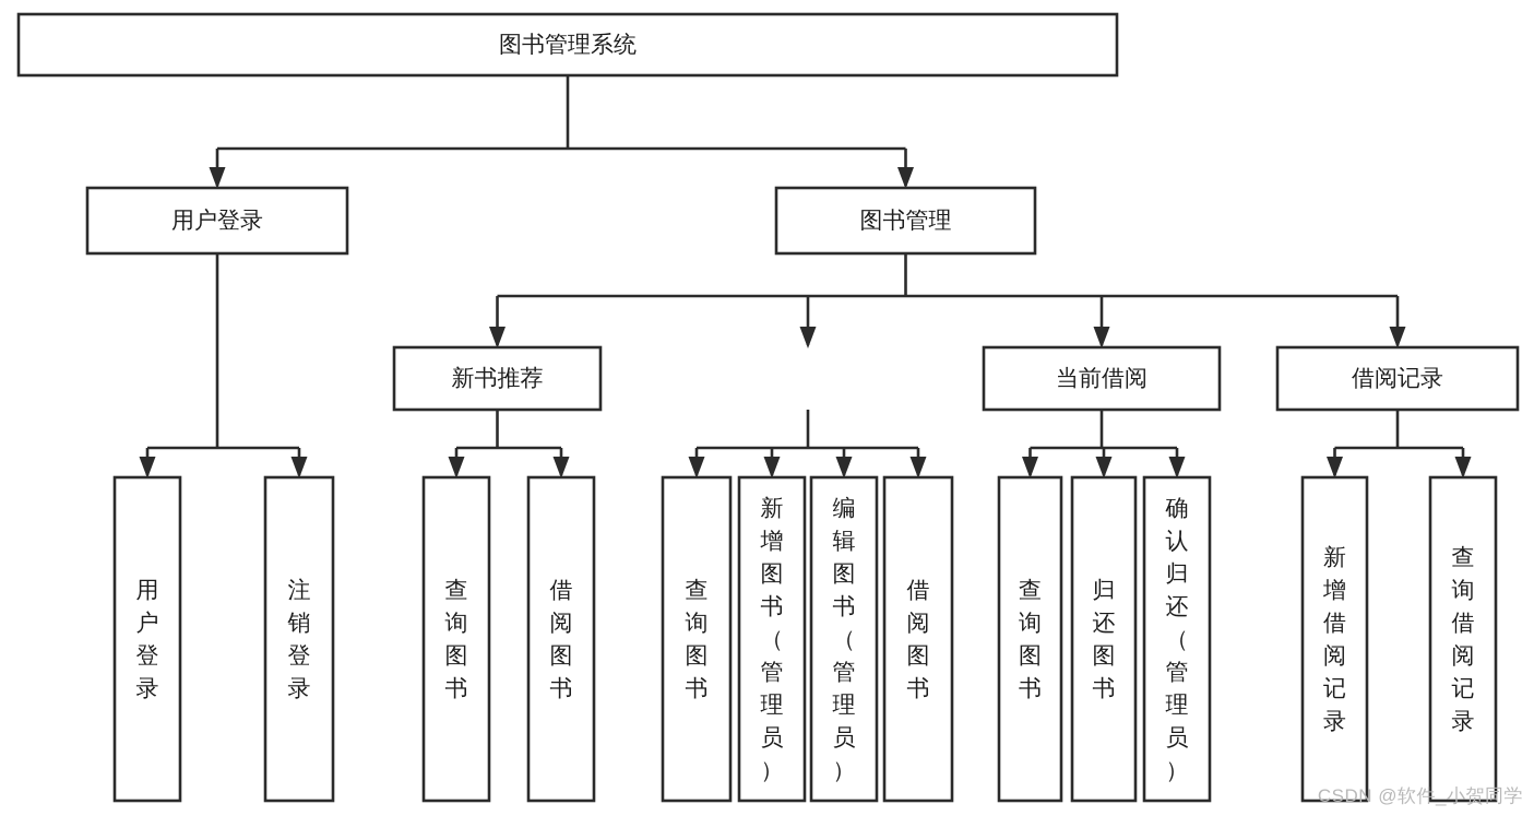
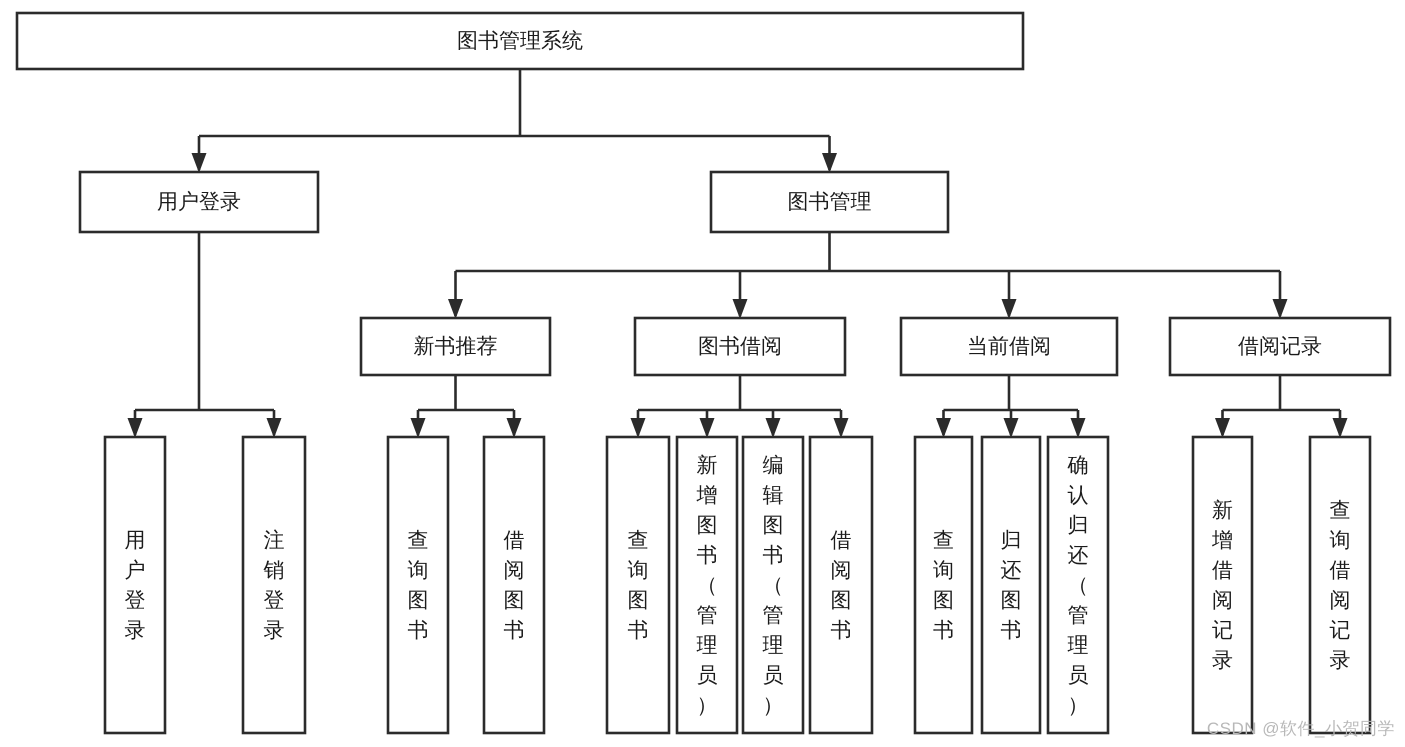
  图书管理系统
  用户登录
  图书管理
  新书推荐
+ 图书借阅
  当前借阅
  借阅记录
  用户登录
  注销登录
  查询图书
  借阅图书
  查询图书
  新增图书（管理员）
  编辑图书（管理员）
  借阅图书
  查询图书
  归还图书
  确认归还（管理员）
  新增借阅记录
  查询借阅记录
  CSDN @软件_小贺同学
